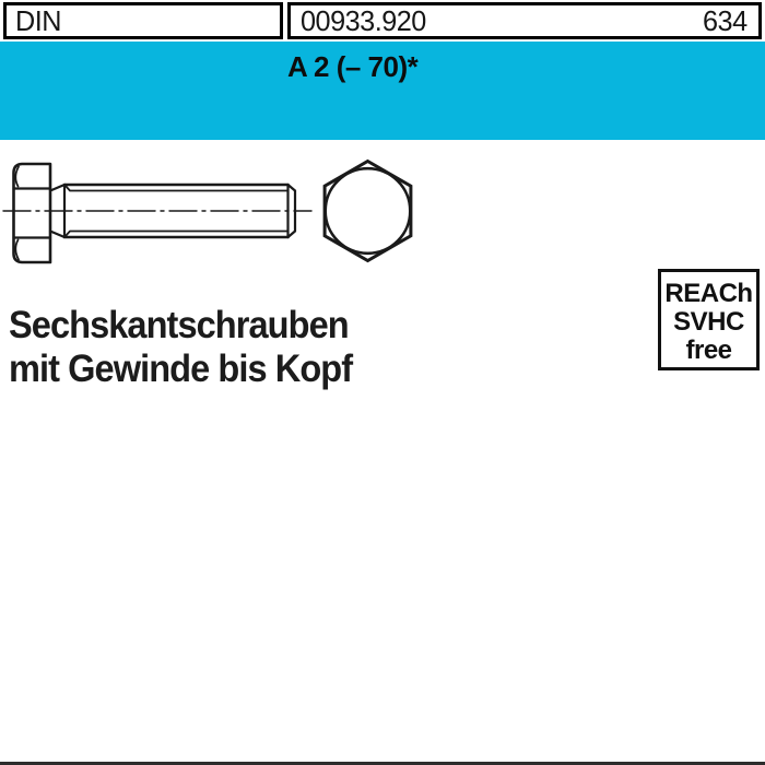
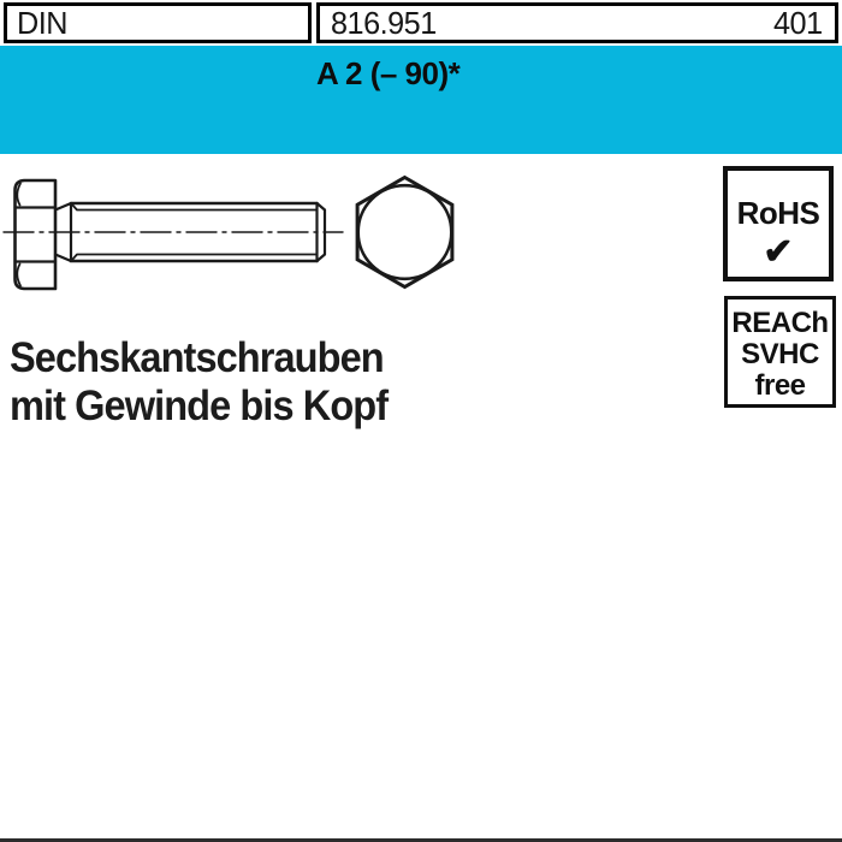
  DIN
- 00933.920
+ 816.951
- 634
+ 401
- A 2 (– 70)*
+ A 2 (– 90)*
+ RoHS
+ ✔
  REACh
  SVHC
  free
  Sechskantschrauben
  mit Gewinde bis Kopf
